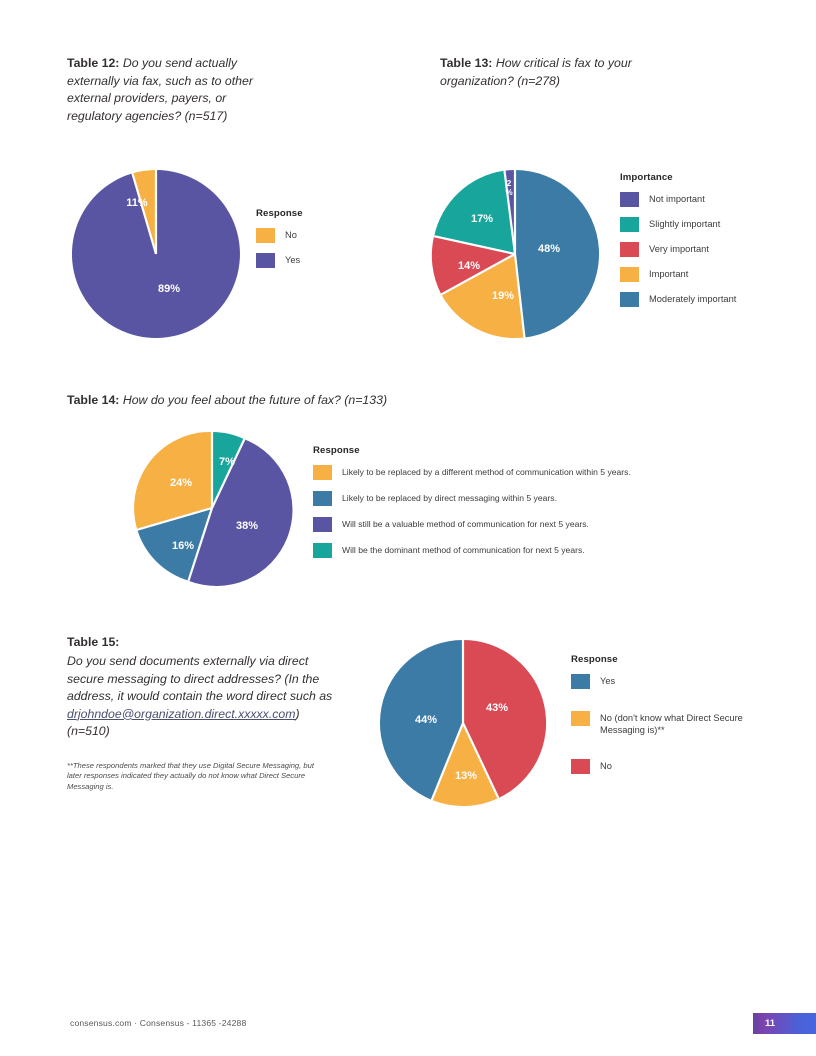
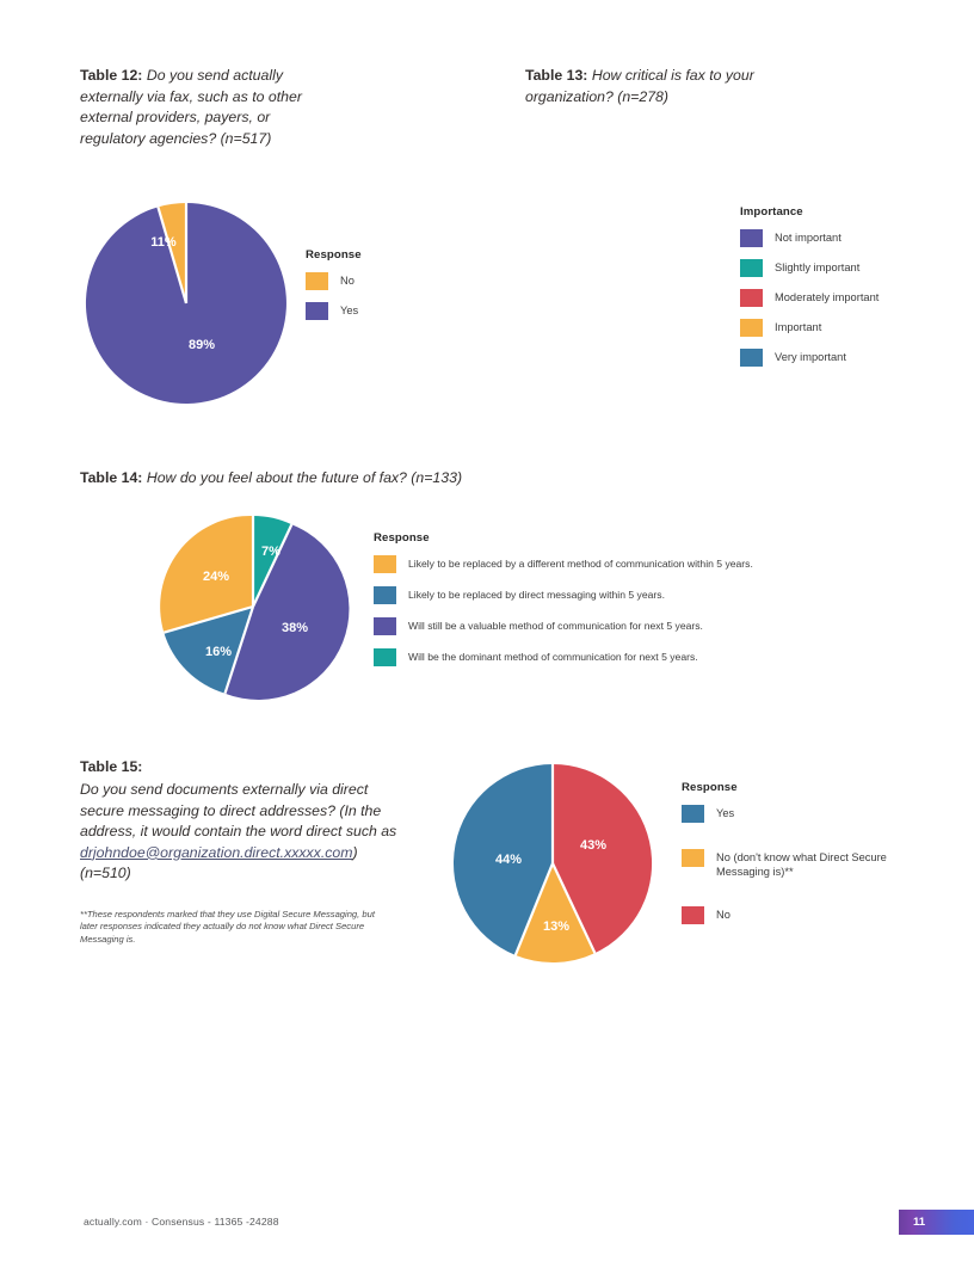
  Table 12: Do you send actually externally via fax, such as to other external providers, payers, or regulatory agencies? (n=517)
  11%
  89%
  Response
  No
  Yes
  Table 13: How critical is fax to your organization? (n=278)
- 48%
- 19%
- 14%
- 17%
- 2
- %
  Importance
  Not important
  Slightly important
- Very important
+ Moderately important
  Important
- Moderately important
+ Very important
  Table 14: How do you feel about the future of fax? (n=133)
  7%
  38%
  16%
  24%
  Response
  Likely to be replaced by a different method of communication within 5 years.
  Likely to be replaced by direct messaging within 5 years.
  Will still be a valuable method of communication for next 5 years.
  Will be the dominant method of communication for next 5 years.
  Table 15:
  Do you send documents externally via direct secure messaging to direct addresses? (In the address, it would contain the word direct such as drjohndoe@organization.direct.xxxxx.com) (n=510)
  **These respondents marked that they use Digital Secure Messaging, but later responses indicated they actually do not know what Direct Secure Messaging is.
  43%
  13%
  44%
  Response
  Yes
  No (don't know what Direct Secure Messaging is)**
  No
- consensus.com · Consensus - 11365 -24288
+ actually.com · Consensus - 11365 -24288
  11
